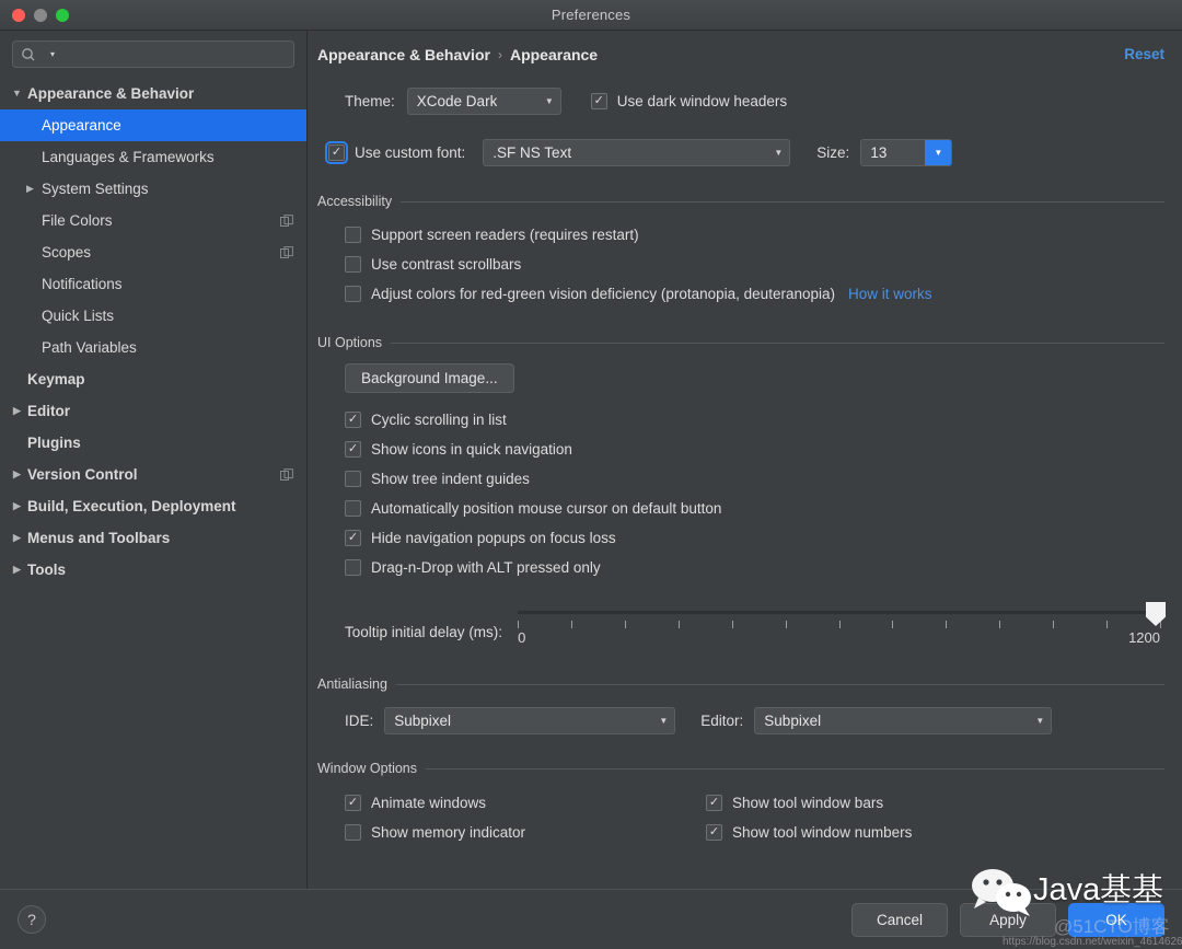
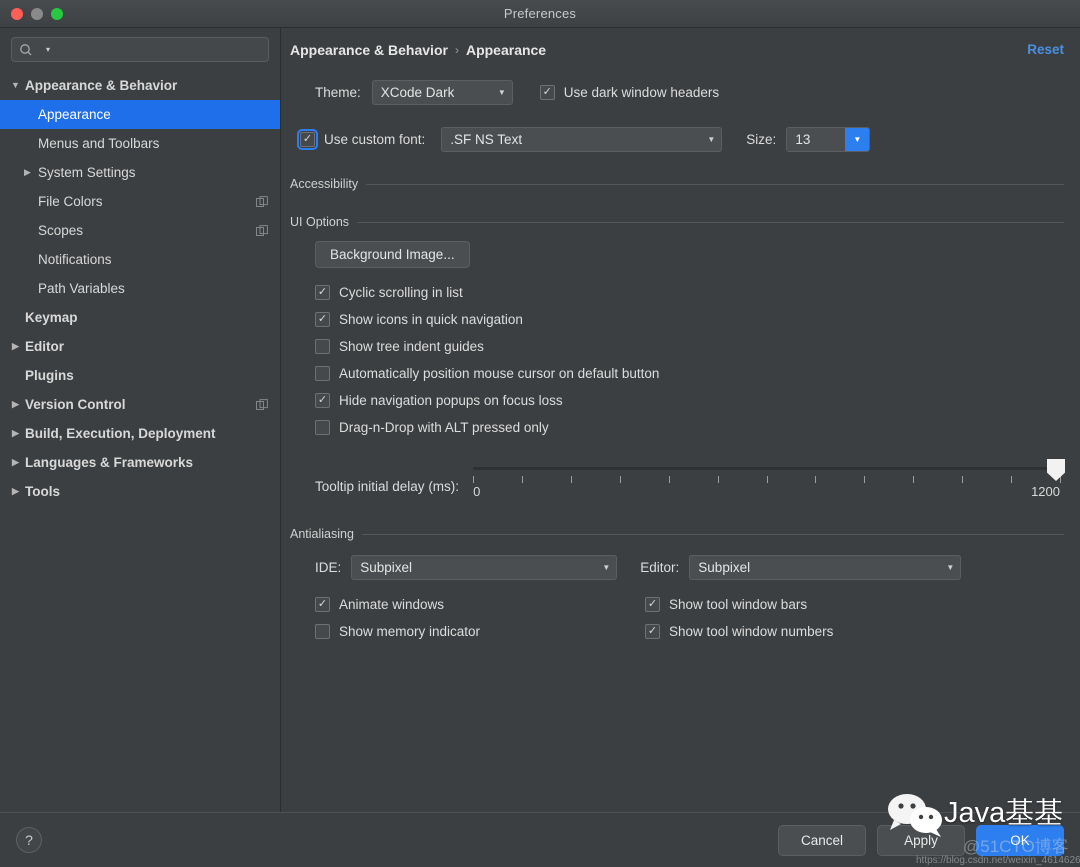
  Preferences
  ▾
  ▼
  Appearance & Behavior
  Appearance
- Languages & Frameworks
+ Menus and Toolbars
  ▶
  System Settings
  File Colors
  Scopes
  Notifications
- Quick Lists
  Path Variables
  Keymap
  ▶
  Editor
  Plugins
  ▶
  Version Control
  ▶
  Build, Execution, Deployment
  ▶
- Menus and Toolbars
+ Languages & Frameworks
  ▶
  Tools
  Appearance & Behavior
  ›
  Appearance
  Reset
  Theme:
  XCode Dark
  ▼
  ✓
  Use dark window headers
  ✓
  Use custom font:
  .SF NS Text
  ▼
  Size:
  13
  ▼
  Accessibility
- Support screen readers (requires restart)
- Use contrast scrollbars
- Adjust colors for red-green vision deficiency (protanopia, deuteranopia)
- How it works
  UI Options
  Background Image...
  ✓
  Cyclic scrolling in list
  ✓
  Show icons in quick navigation
  Show tree indent guides
  Automatically position mouse cursor on default button
  ✓
  Hide navigation popups on focus loss
  Drag-n-Drop with ALT pressed only
  Tooltip initial delay (ms):
  0
  1200
  Antialiasing
  IDE:
  Subpixel
  ▼
  Editor:
  Subpixel
  ▼
- Window Options
  ✓
  Animate windows
  Show memory indicator
  ✓
  Show tool window bars
  ✓
  Show tool window numbers
  ?
  Cancel
  Apply
  OK
  Java基基
  @51CTO博客
  https://blog.csdn.net/weixin_4614626
